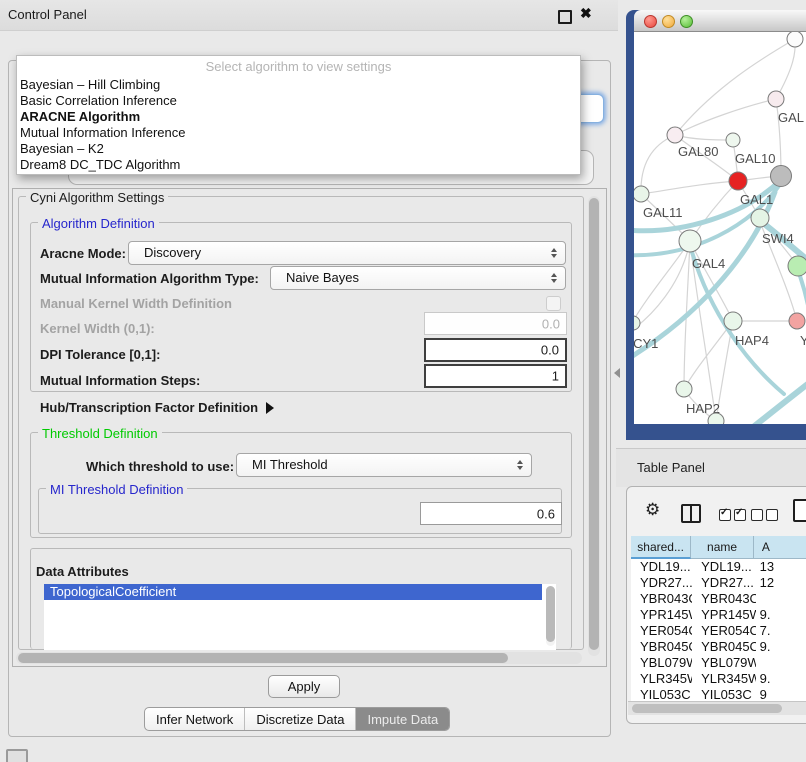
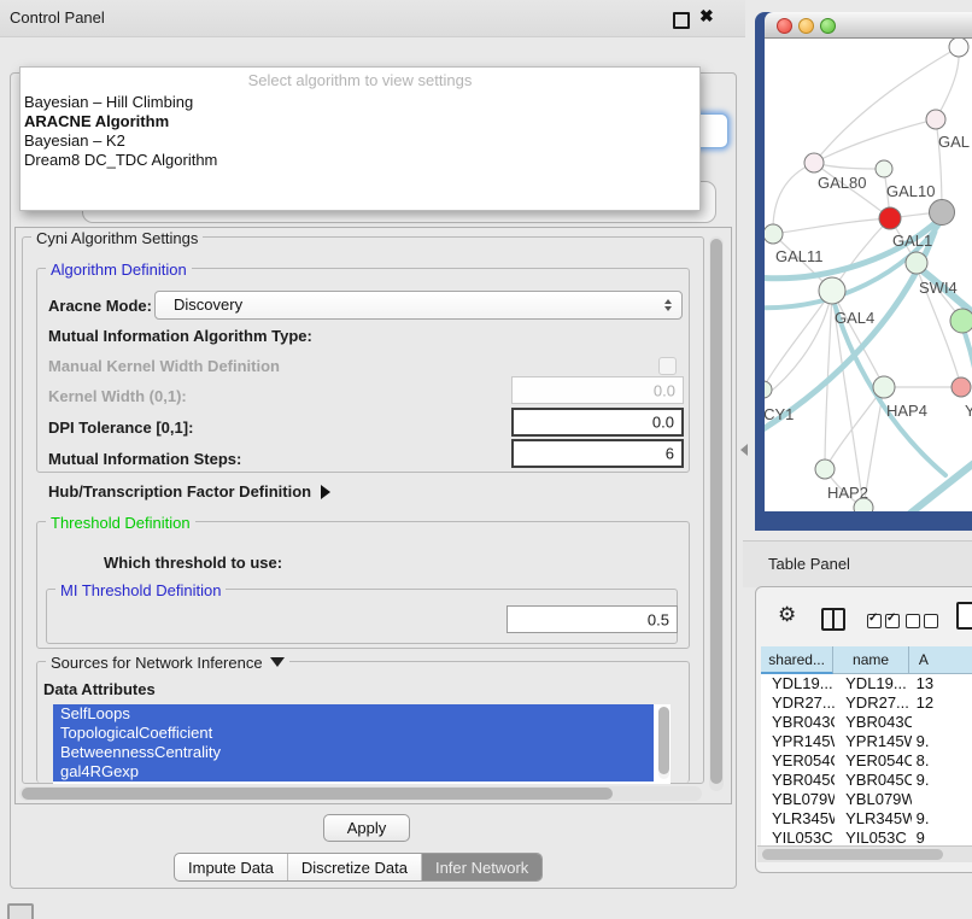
  Control Panel
  ✖
  Select algorithm to view settings
  Bayesian – Hill Climbing
- Basic Correlation Inference
  ARACNE Algorithm
- Mutual Information Inference
  Bayesian – K2
  Dream8 DC_TDC Algorithm
  Cyni Algorithm Settings
  Algorithm Definition
  Aracne Mode:
  Discovery
  Mutual Information Algorithm Type:
- Naive Bayes
  Manual Kernel Width Definition
  Kernel Width (0,1):
  0.0
  DPI Tolerance [0,1]:
  0.0
  Mutual Information Steps:
- 1
+ 6
  Hub/Transcription Factor Definition
  Threshold Definition
  Which threshold to use:
- MI Threshold
  MI Threshold Definition
- 0.6
+ 0.5
+ Sources for Network Inference
  Data Attributes
+ SelfLoops
  TopologicalCoefficient
+ BetweennessCentrality
+ gal4RGexp
  Apply
- Infer Network
+ Impute Data
  Discretize Data
- Impute Data
+ Infer Network
  GAL
  GAL80
  GAL10
  GAL1
  GAL11
  SWI4
  GAL4
  CY1
  HAP4
  Y
  HAP2
  Table Panel
  ⚙
  shared...
  name
  A
  YDL19...
  YDL19...
  13
  YDR27...
  YDR27...
  12
  YBR043
  YBR043C
  YPR145
  YPR145
  9.
  YER054
  YER054C
- 7.
+ 8.
  YBR045
  YBR045C
  9.
  YBL079
  YBL079W
  YLR345
  YLR345W
  9.
  YIL053C
  YIL053C
  9
